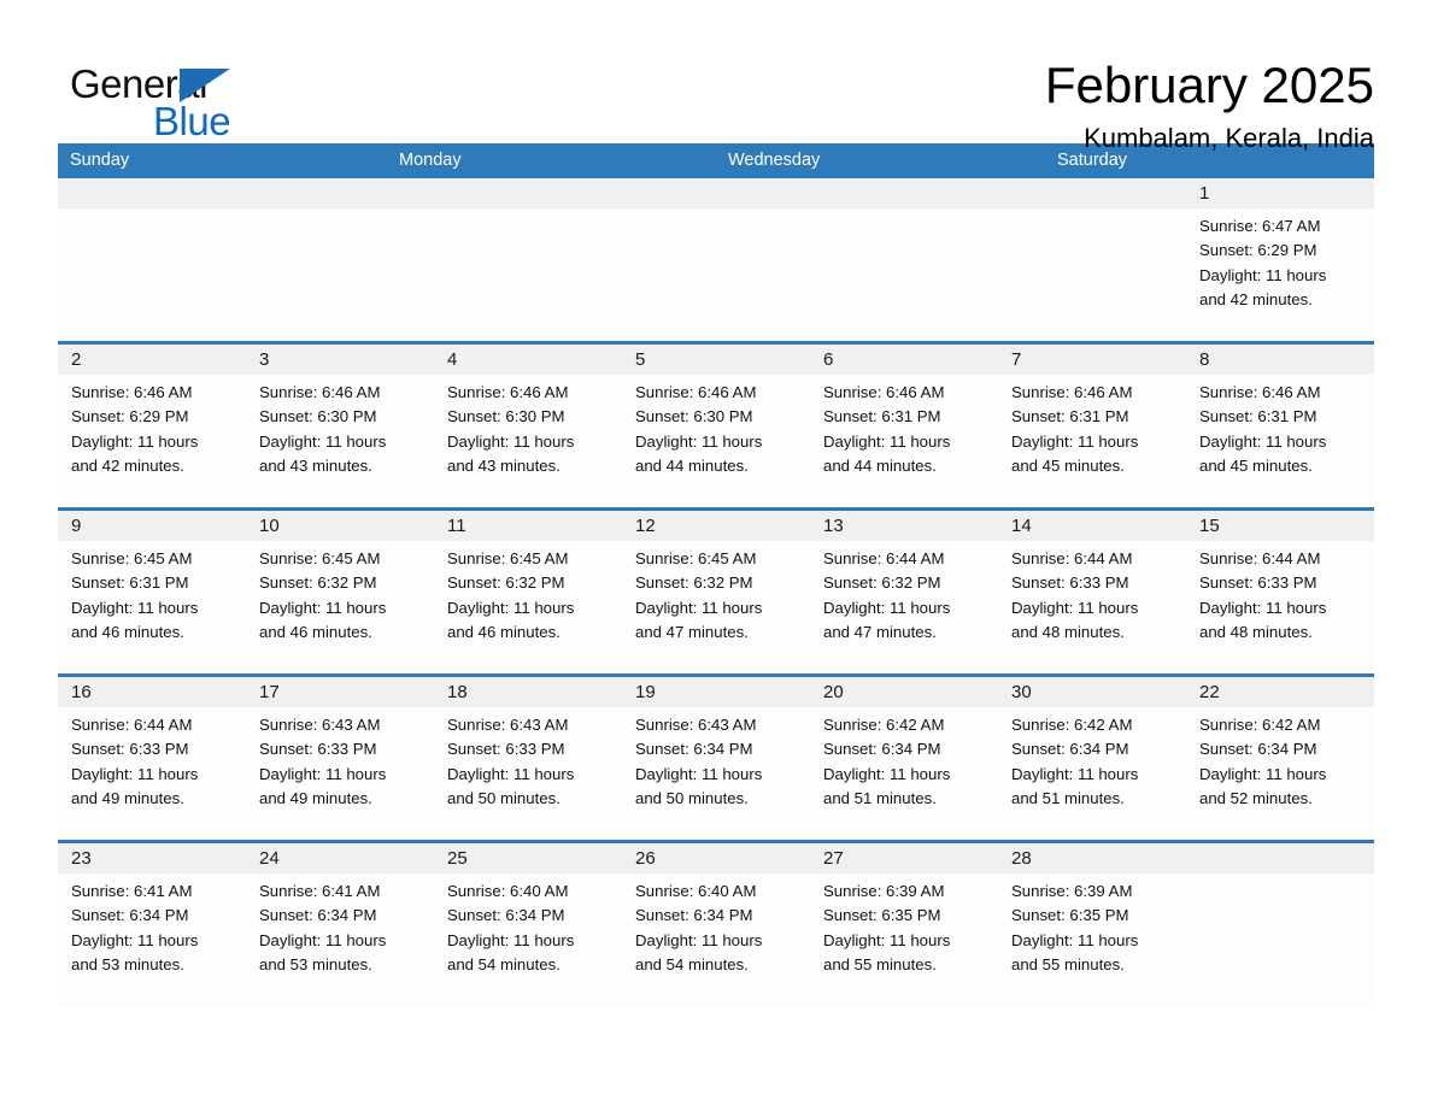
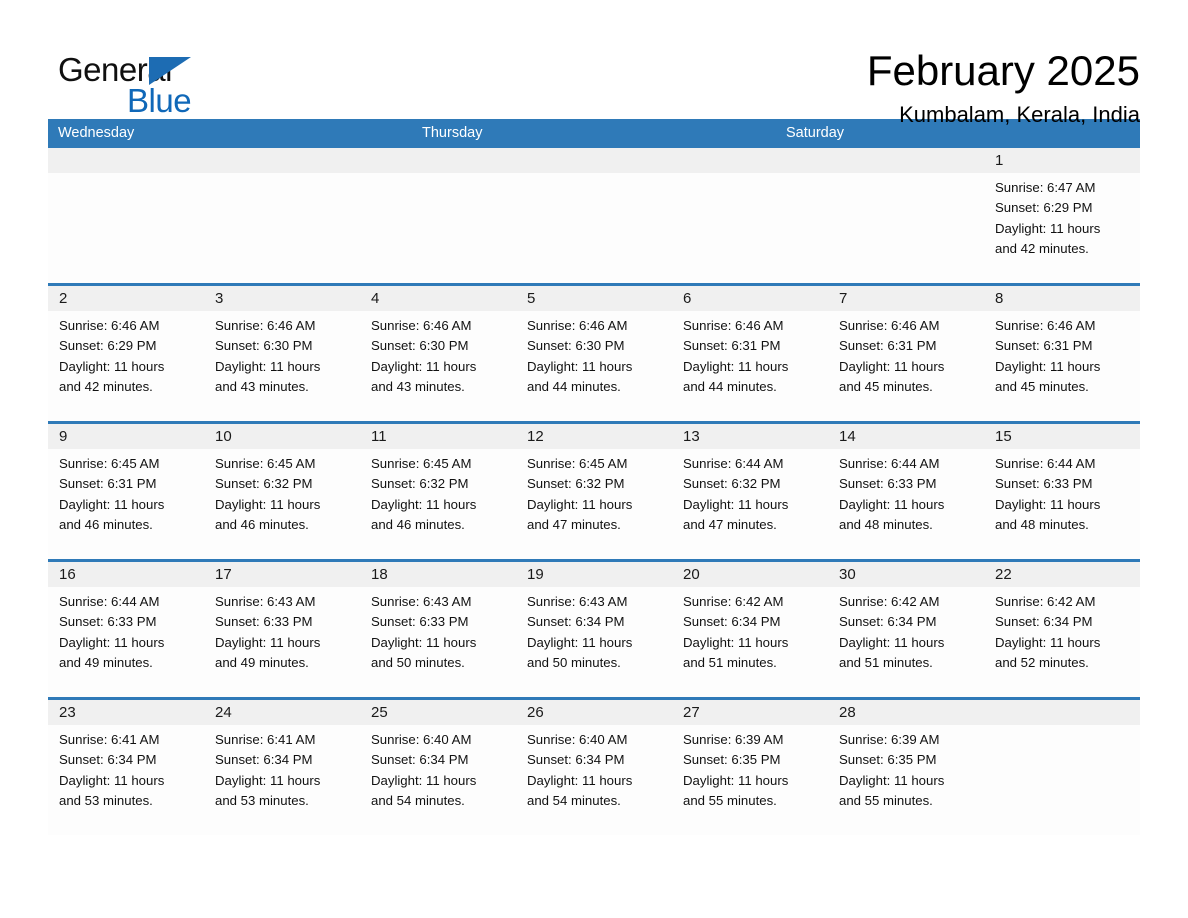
  General
  Blue
  February 2025
  Kumbalam, Kerala, India
- Sunday
- Monday
  Wednesday
+ Thursday
  Saturday
  1
  Sunrise: 6:47 AM
  Sunset: 6:29 PM
  Daylight: 11 hours
  and 42 minutes.
  2
  Sunrise: 6:46 AM
  Sunset: 6:29 PM
  Daylight: 11 hours
  and 42 minutes.
  3
  Sunrise: 6:46 AM
  Sunset: 6:30 PM
  Daylight: 11 hours
  and 43 minutes.
  4
  Sunrise: 6:46 AM
  Sunset: 6:30 PM
  Daylight: 11 hours
  and 43 minutes.
  5
  Sunrise: 6:46 AM
  Sunset: 6:30 PM
  Daylight: 11 hours
  and 44 minutes.
  6
  Sunrise: 6:46 AM
  Sunset: 6:31 PM
  Daylight: 11 hours
  and 44 minutes.
  7
  Sunrise: 6:46 AM
  Sunset: 6:31 PM
  Daylight: 11 hours
  and 45 minutes.
  8
  Sunrise: 6:46 AM
  Sunset: 6:31 PM
  Daylight: 11 hours
  and 45 minutes.
  9
  Sunrise: 6:45 AM
  Sunset: 6:31 PM
  Daylight: 11 hours
  and 46 minutes.
  10
  Sunrise: 6:45 AM
  Sunset: 6:32 PM
  Daylight: 11 hours
  and 46 minutes.
  11
  Sunrise: 6:45 AM
  Sunset: 6:32 PM
  Daylight: 11 hours
  and 46 minutes.
  12
  Sunrise: 6:45 AM
  Sunset: 6:32 PM
  Daylight: 11 hours
  and 47 minutes.
  13
  Sunrise: 6:44 AM
  Sunset: 6:32 PM
  Daylight: 11 hours
  and 47 minutes.
  14
  Sunrise: 6:44 AM
  Sunset: 6:33 PM
  Daylight: 11 hours
  and 48 minutes.
  15
  Sunrise: 6:44 AM
  Sunset: 6:33 PM
  Daylight: 11 hours
  and 48 minutes.
  16
  Sunrise: 6:44 AM
  Sunset: 6:33 PM
  Daylight: 11 hours
  and 49 minutes.
  17
  Sunrise: 6:43 AM
  Sunset: 6:33 PM
  Daylight: 11 hours
  and 49 minutes.
  18
  Sunrise: 6:43 AM
  Sunset: 6:33 PM
  Daylight: 11 hours
  and 50 minutes.
  19
  Sunrise: 6:43 AM
  Sunset: 6:34 PM
  Daylight: 11 hours
  and 50 minutes.
  20
  Sunrise: 6:42 AM
  Sunset: 6:34 PM
  Daylight: 11 hours
  and 51 minutes.
  30
  Sunrise: 6:42 AM
  Sunset: 6:34 PM
  Daylight: 11 hours
  and 51 minutes.
  22
  Sunrise: 6:42 AM
  Sunset: 6:34 PM
  Daylight: 11 hours
  and 52 minutes.
  23
  Sunrise: 6:41 AM
  Sunset: 6:34 PM
  Daylight: 11 hours
  and 53 minutes.
  24
  Sunrise: 6:41 AM
  Sunset: 6:34 PM
  Daylight: 11 hours
  and 53 minutes.
  25
  Sunrise: 6:40 AM
  Sunset: 6:34 PM
  Daylight: 11 hours
  and 54 minutes.
  26
  Sunrise: 6:40 AM
  Sunset: 6:34 PM
  Daylight: 11 hours
  and 54 minutes.
  27
  Sunrise: 6:39 AM
  Sunset: 6:35 PM
  Daylight: 11 hours
  and 55 minutes.
  28
  Sunrise: 6:39 AM
  Sunset: 6:35 PM
  Daylight: 11 hours
  and 55 minutes.
